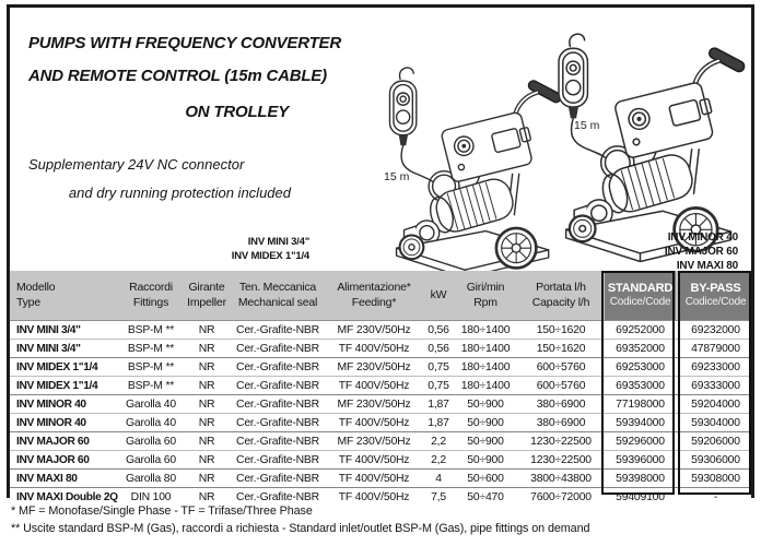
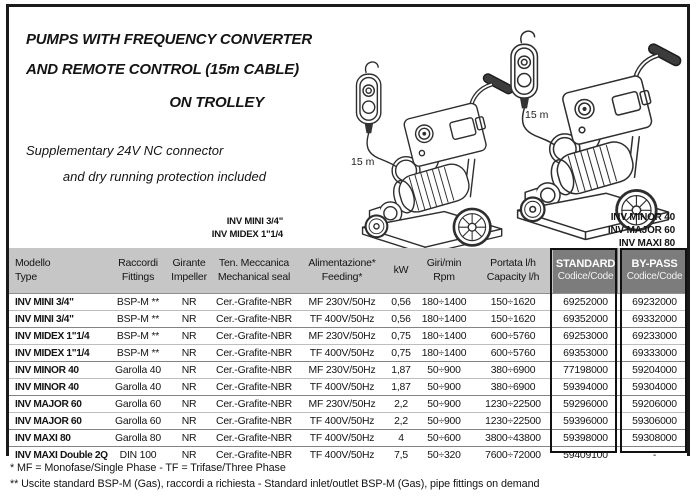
  PUMPS WITH FREQUENCY CONVERTER
  AND REMOTE CONTROL (15m CABLE)
  ON TROLLEY
  Supplementary 24V NC connector
  and dry running protection included
  15 m
  15 m
  INV MINI 3/4"
  INV MIDEX 1"1/4
  INV MINOR 40
  INV MAJOR 60
  INV MAXI 80
  Modello
  Type
  Raccordi
  Fittings
  Girante
  Impeller
  Ten. Meccanica
  Mechanical seal
  Alimentazione*
  Feeding*
  kW
  Giri/min
  Rpm
  Portata l/h
  Capacity l/h
  STANDARD
  Codice/Code
  BY-PASS
  Codice/Code
  INV MINI 3/4"
  BSP-M **
  NR
  Cer.-Grafite-NBR
  MF 230V/50Hz
  0,56
  180÷1400
  150÷1620
  69252000
  69232000
  INV MINI 3/4"
  BSP-M **
  NR
  Cer.-Grafite-NBR
  TF 400V/50Hz
  0,56
  180÷1400
  150÷1620
  69352000
- 47879000
+ 69332000
  INV MIDEX 1"1/4
  BSP-M **
  NR
  Cer.-Grafite-NBR
  MF 230V/50Hz
  0,75
  180÷1400
  600÷5760
  69253000
  69233000
  INV MIDEX 1"1/4
  BSP-M **
  NR
  Cer.-Grafite-NBR
  TF 400V/50Hz
  0,75
  180÷1400
  600÷5760
  69353000
  69333000
  INV MINOR 40
  Garolla 40
  NR
  Cer.-Grafite-NBR
  MF 230V/50Hz
  1,87
  50÷900
  380÷6900
  77198000
  59204000
  INV MINOR 40
  Garolla 40
  NR
  Cer.-Grafite-NBR
  TF 400V/50Hz
  1,87
  50÷900
  380÷6900
  59394000
  59304000
  INV MAJOR 60
  Garolla 60
  NR
  Cer.-Grafite-NBR
  MF 230V/50Hz
  2,2
  50÷900
  1230÷22500
  59296000
  59206000
  INV MAJOR 60
  Garolla 60
  NR
  Cer.-Grafite-NBR
  TF 400V/50Hz
  2,2
  50÷900
  1230÷22500
  59396000
  59306000
  INV MAXI 80
  Garolla 80
  NR
  Cer.-Grafite-NBR
  TF 400V/50Hz
  4
  50÷600
  3800÷43800
  59398000
  59308000
  INV MAXI Double 2Q
  DIN 100
  NR
  Cer.-Grafite-NBR
  TF 400V/50Hz
  7,5
- 50÷470
+ 50÷320
  7600÷72000
  59409100
  -
  * MF = Monofase/Single Phase - TF = Trifase/Three Phase
  ** Uscite standard BSP-M (Gas), raccordi a richiesta - Standard inlet/outlet BSP-M (Gas), pipe fittings on demand
